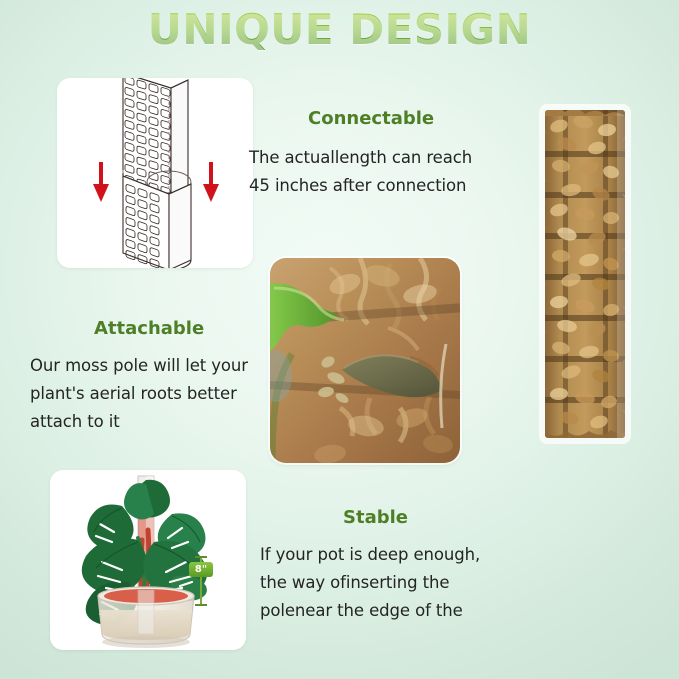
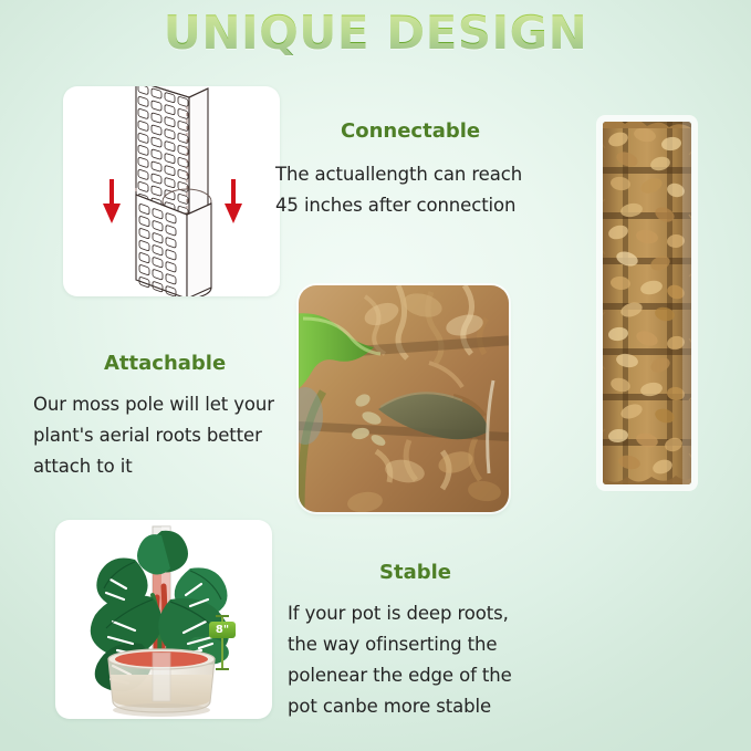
  UNIQUE DESIGN
  Connectable
  The actuallength can reach
  45 inches after connection
  Attachable
  Our moss pole will let your
  plant's aerial roots better
  attach to it
  8"
  Stable
- If your pot is deep enough,
+ If your pot is deep roots,
  the way ofinserting the
  polenear the edge of the
+ pot canbe more stable
